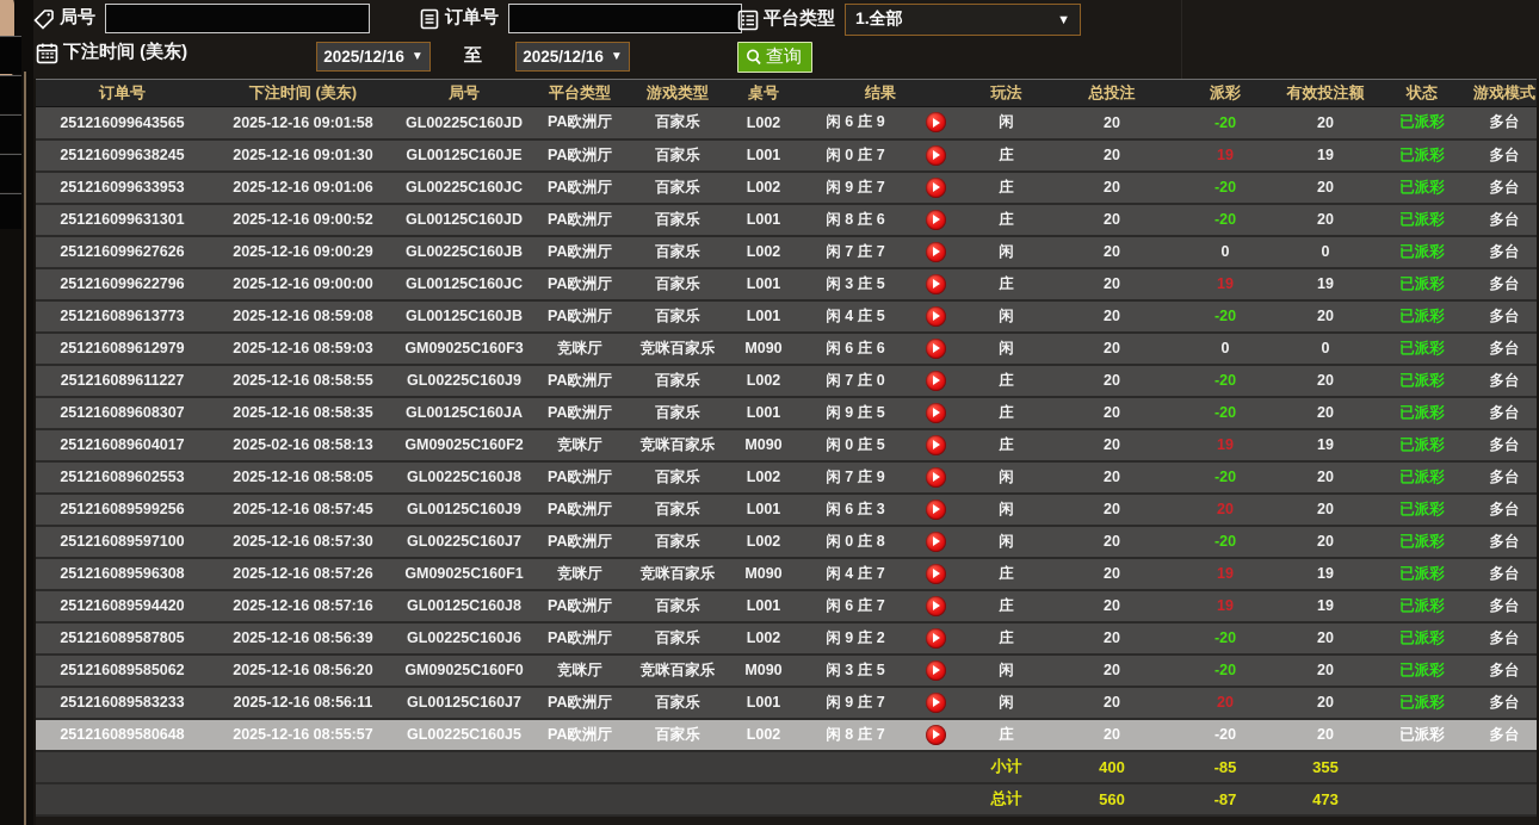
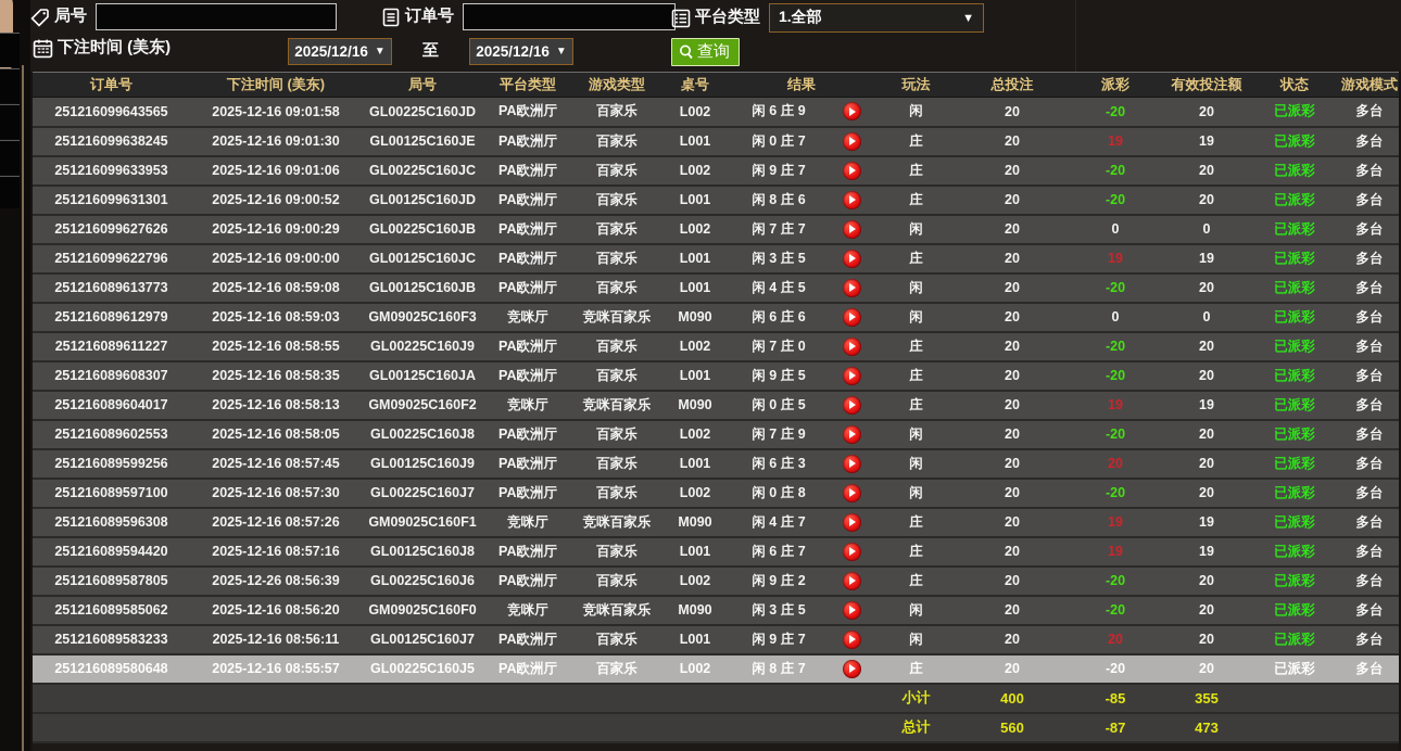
  局号
  订单号
  平台类型
  1.全部
  ▼
  下注时间 (美东)
  2025/12/16
  ▼
  至
  2025/12/16
  ▼
  查询
  订单号	下注时间 (美东)	局号	平台类型	游戏类型	桌号	结果	玩法	总投注	派彩	有效投注额	状态	游戏模式
  251216099643565	2025-12-16 09:01:58	GL00225C160JD	PA欧洲厅	百家乐	L002	闲 6 庄 9		闲	20	-20	20	已派彩	多台
  251216099638245	2025-12-16 09:01:30	GL00125C160JE	PA欧洲厅	百家乐	L001	闲 0 庄 7		庄	20	19	19	已派彩	多台
  251216099633953	2025-12-16 09:01:06	GL00225C160JC	PA欧洲厅	百家乐	L002	闲 9 庄 7		庄	20	-20	20	已派彩	多台
  251216099631301	2025-12-16 09:00:52	GL00125C160JD	PA欧洲厅	百家乐	L001	闲 8 庄 6		庄	20	-20	20	已派彩	多台
  251216099627626	2025-12-16 09:00:29	GL00225C160JB	PA欧洲厅	百家乐	L002	闲 7 庄 7		闲	20	0	0	已派彩	多台
  251216099622796	2025-12-16 09:00:00	GL00125C160JC	PA欧洲厅	百家乐	L001	闲 3 庄 5		庄	20	19	19	已派彩	多台
  251216089613773	2025-12-16 08:59:08	GL00125C160JB	PA欧洲厅	百家乐	L001	闲 4 庄 5		闲	20	-20	20	已派彩	多台
  251216089612979	2025-12-16 08:59:03	GM09025C160F3	竞咪厅	竞咪百家乐	M090	闲 6 庄 6		闲	20	0	0	已派彩	多台
  251216089611227	2025-12-16 08:58:55	GL00225C160J9	PA欧洲厅	百家乐	L002	闲 7 庄 0		庄	20	-20	20	已派彩	多台
  251216089608307	2025-12-16 08:58:35	GL00125C160JA	PA欧洲厅	百家乐	L001	闲 9 庄 5		庄	20	-20	20	已派彩	多台
- 251216089604017	2025-02-16 08:58:13	GM09025C160F2	竞咪厅	竞咪百家乐	M090	闲 0 庄 5		庄	20	19	19	已派彩	多台
+ 251216089604017	2025-12-16 08:58:13	GM09025C160F2	竞咪厅	竞咪百家乐	M090	闲 0 庄 5		庄	20	19	19	已派彩	多台
  251216089602553	2025-12-16 08:58:05	GL00225C160J8	PA欧洲厅	百家乐	L002	闲 7 庄 9		闲	20	-20	20	已派彩	多台
  251216089599256	2025-12-16 08:57:45	GL00125C160J9	PA欧洲厅	百家乐	L001	闲 6 庄 3		闲	20	20	20	已派彩	多台
  251216089597100	2025-12-16 08:57:30	GL00225C160J7	PA欧洲厅	百家乐	L002	闲 0 庄 8		闲	20	-20	20	已派彩	多台
  251216089596308	2025-12-16 08:57:26	GM09025C160F1	竞咪厅	竞咪百家乐	M090	闲 4 庄 7		庄	20	19	19	已派彩	多台
  251216089594420	2025-12-16 08:57:16	GL00125C160J8	PA欧洲厅	百家乐	L001	闲 6 庄 7		庄	20	19	19	已派彩	多台
- 251216089587805	2025-12-16 08:56:39	GL00225C160J6	PA欧洲厅	百家乐	L002	闲 9 庄 2		庄	20	-20	20	已派彩	多台
+ 251216089587805	2025-12-26 08:56:39	GL00225C160J6	PA欧洲厅	百家乐	L002	闲 9 庄 2		庄	20	-20	20	已派彩	多台
  251216089585062	2025-12-16 08:56:20	GM09025C160F0	竞咪厅	竞咪百家乐	M090	闲 3 庄 5		闲	20	-20	20	已派彩	多台
  251216089583233	2025-12-16 08:56:11	GL00125C160J7	PA欧洲厅	百家乐	L001	闲 9 庄 7		闲	20	20	20	已派彩	多台
  251216089580648	2025-12-16 08:55:57	GL00225C160J5	PA欧洲厅	百家乐	L002	闲 8 庄 7		庄	20	-20	20	已派彩	多台
  	小计	400	-85	355
  	总计	560	-87	473
